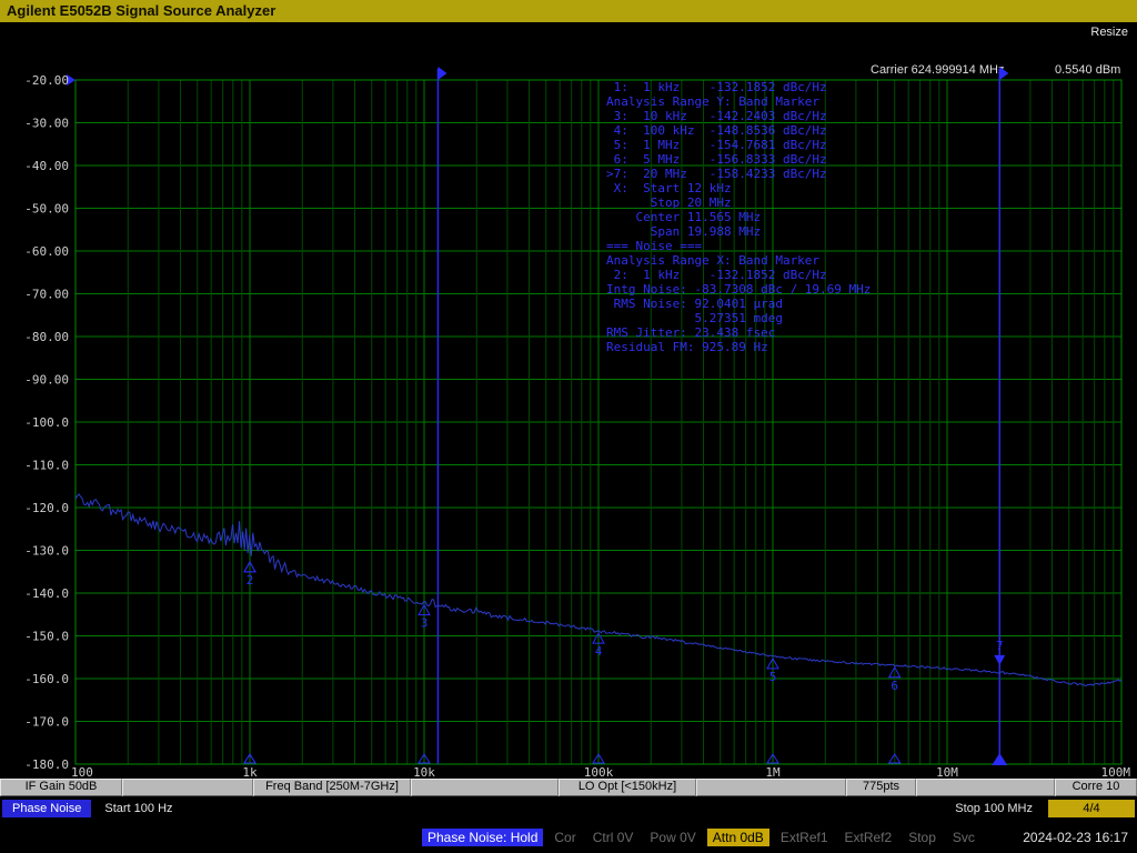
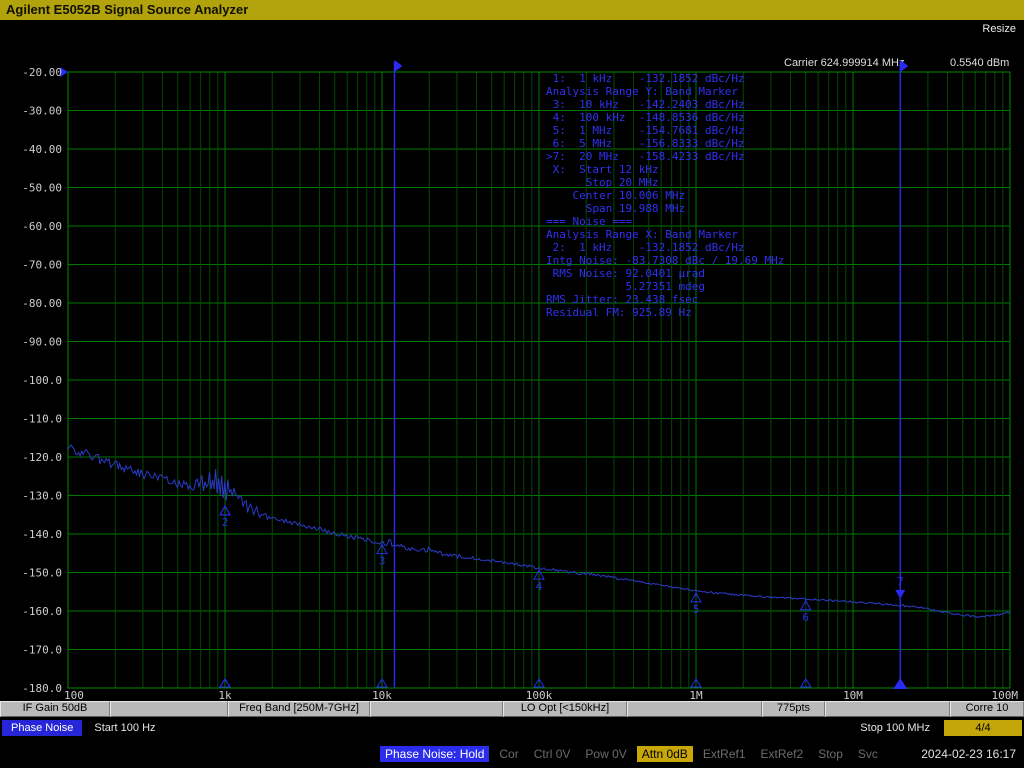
  Agilent E5052B Signal Source Analyzer
  Resize
  Carrier 624.999914 MH
  0.5540 dBm
  -20.00
  -30.00
  -40.00
  -50.00
  -60.00
  -70.00
  -80.00
  -90.00
  -100.0
  -110.0
  -120.0
  -130.0
  -140.0
  -150.0
  -160.0
  -170.0
  -180.0
  100
  1k
  10k
  100k
  1M
  10M
  100M
  2
  3
  4
  5
  6
  7
  1: 1 kHz -132.1852 dBc/Hz
  Analysis Range Y: Band Marker
  3: 10 kHz -142.2403 dBc/Hz
  4: 100 kHz -148.8536 dBc/Hz
  5: 1 MHz -154.7681 dBc/Hz
  6: 5 MHz -156.8333 dBc/Hz
  >7: 20 MHz -158.4233 dBc/Hz
  X: Start 12 kHz
  Stop 20 MHz
- Center 11.565 MHz
+ Center 10.006 MHz
  Span 19.988 MHz
  === Noise ===
  Analysis Range X: Band Marker
  2: 1 kHz -132.1852 dBc/Hz
  Intg Noise: -83.7308 dBc / 19.69 MHz
  RMS Noise: 92.0401 μrad
  5.27351 mdeg
  RMS Jitter: 23.438 fsec
  Residual FM: 925.89 Hz
  IF Gain 50dB
  Freq Band [250M-7GHz]
  LO Opt [<150kHz]
  775pts
  Corre 10
  Phase Noise
  Start 100 Hz
  Stop 100 MHz
  4/4
  Phase Noise: Hold
  Cor
  Ctrl 0V
  Pow 0V
  Attn 0dB
  ExtRef1
  ExtRef2
  Stop
  Svc
  2024-02-23 16:17
